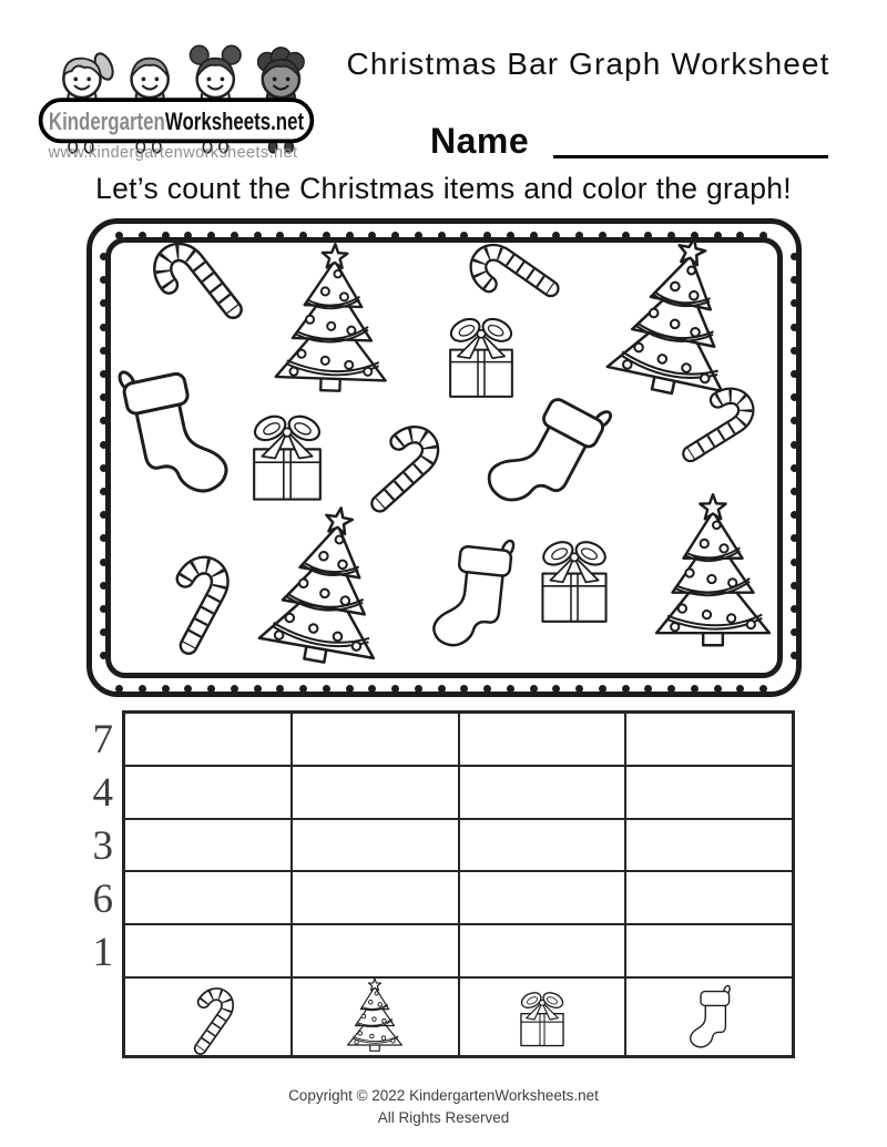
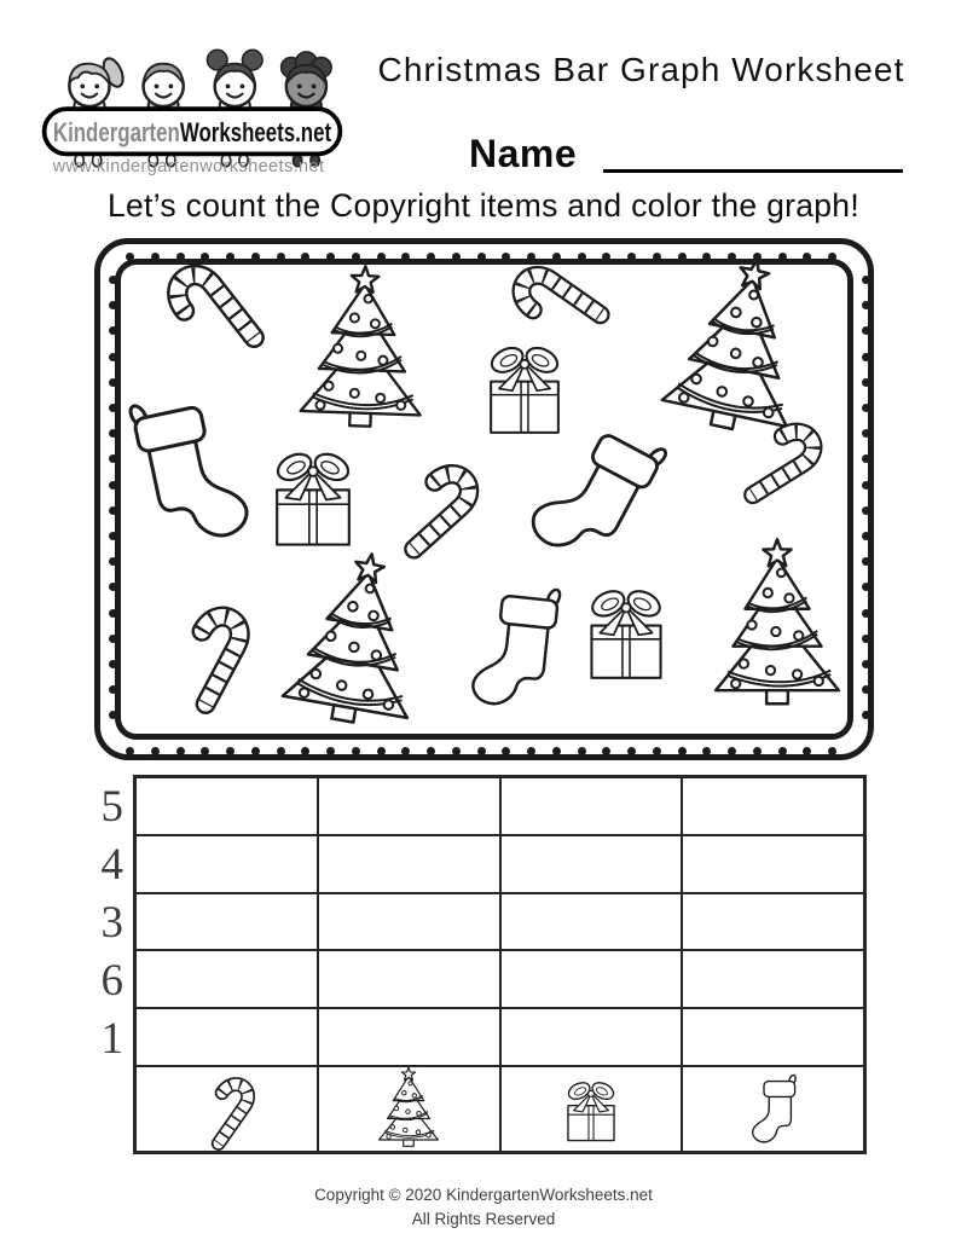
  KindergartenWorksheets.net
  www.kindergartenworksheets.net
  Christmas Bar Graph Worksheet
  Name
- Let’s count the Christmas items and color the graph!
+ Let’s count the Copyright items and color the graph!
- 7
+ 5
  4
  3
  6
  1
- Copyright © 2022 KindergartenWorksheets.net
+ Copyright © 2020 KindergartenWorksheets.net
  All Rights Reserved
